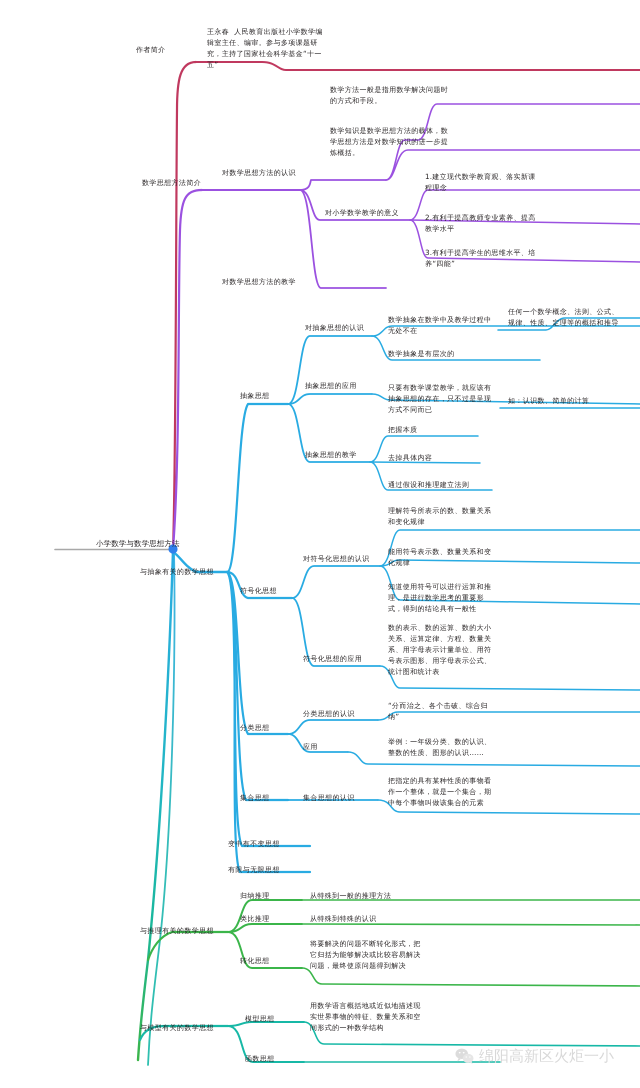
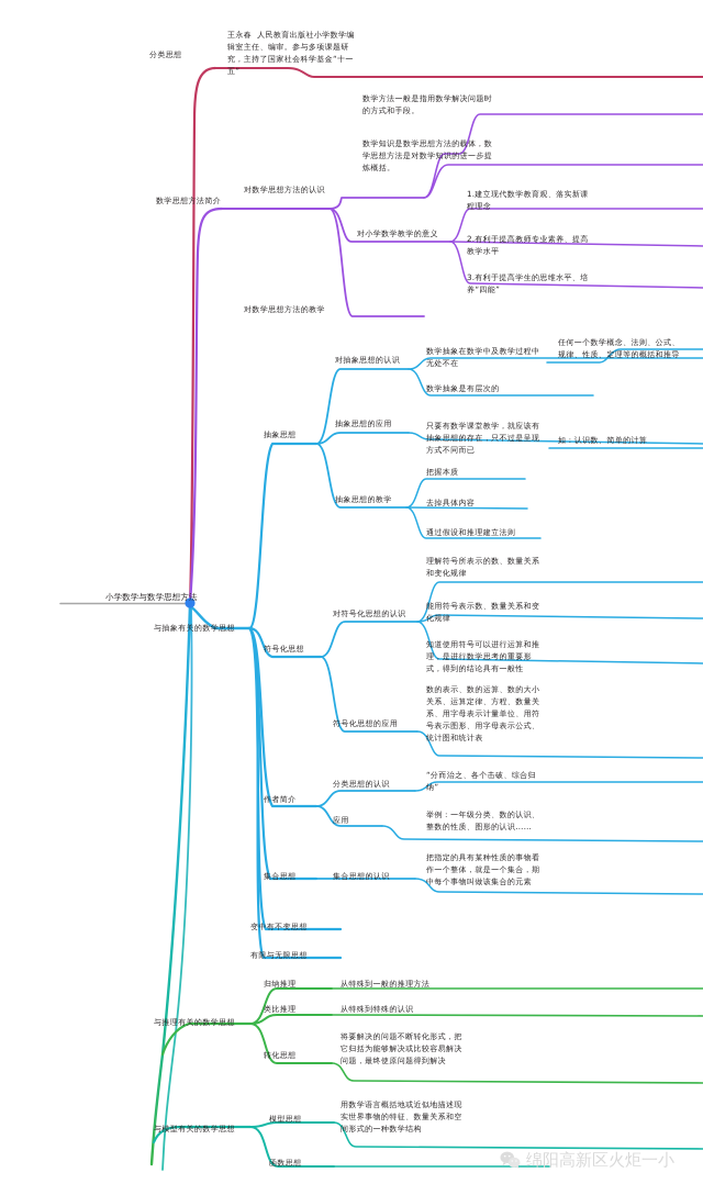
  小学数学与数学思想方法
- 作者简介
+ 分类思想
  王永春 人民教育出版社小学数学编辑室主任、编审。参与多项课题研究，主持了国家社会科学基金“十一五”
  数学思想方法简介
  对数学思想方法的认识
  数学方法一般是指用数学解决问题时的方式和手段。
  数学知识是数学思想方法的载体，数学思想方法是对数学知识的进一步提炼概括。
  对小学数学教学的意义
  1.建立现代数学教育观、落实新课程理念
  2.有利于提高教师专业素养、提高教学水平
  3.有利于提高学生的思维水平、培养“四能”
  对数学思想方法的教学
  与抽象有关的数学思想
  抽象思想
  对抽象思想的认识
  数学抽象在数学中及教学过程中无处不在
  任何一个数学概念、法则、公式、规律、性质、定理等的概括和推导
  数学抽象是有层次的
  抽象思想的应用
  只要有数学课堂教学，就应该有抽象思想的存在，只不过是呈现方式不同而已
  如：认识数、简单的计算
  抽象思想的教学
  把握本质
  去掉具体内容
  通过假设和推理建立法则
  符号化思想
  对符号化思想的认识
  理解符号所表示的数、数量关系和变化规律
  能用符号表示数、数量关系和变化规律
  知道使用符号可以进行运算和推理，是进行数学思考的重要形式，得到的结论具有一般性
  符号化思想的应用
  数的表示、数的运算、数的大小关系、运算定律、方程、数量关系、用字母表示计量单位、用符号表示图形、用字母表示公式、统计图和统计表
- 分类思想
+ 作者简介
  分类思想的认识
  “分而治之、各个击破、综合归纳”
  应用
  举例：一年级分类、数的认识、整数的性质、图形的认识……
  集合思想
  集合思想的认识
  把指定的具有某种性质的事物看作一个整体，就是一个集合，期中每个事物叫做该集合的元素
  变中有不变思想
  有限与无限思想
  与推理有关的数学思想
  归纳推理
  从特殊到一般的推理方法
  类比推理
  从特殊到特殊的认识
  转化思想
  将要解决的问题不断转化形式，把它归括为能够解决或比较容易解决问题，最终使原问题得到解决
  与模型有关的数学思想
  模型思想
  用数学语言概括地或近似地描述现实世界事物的特征、数量关系和空间形式的一种数学结构
  函数思想
  绵阳高新区火炬一小
